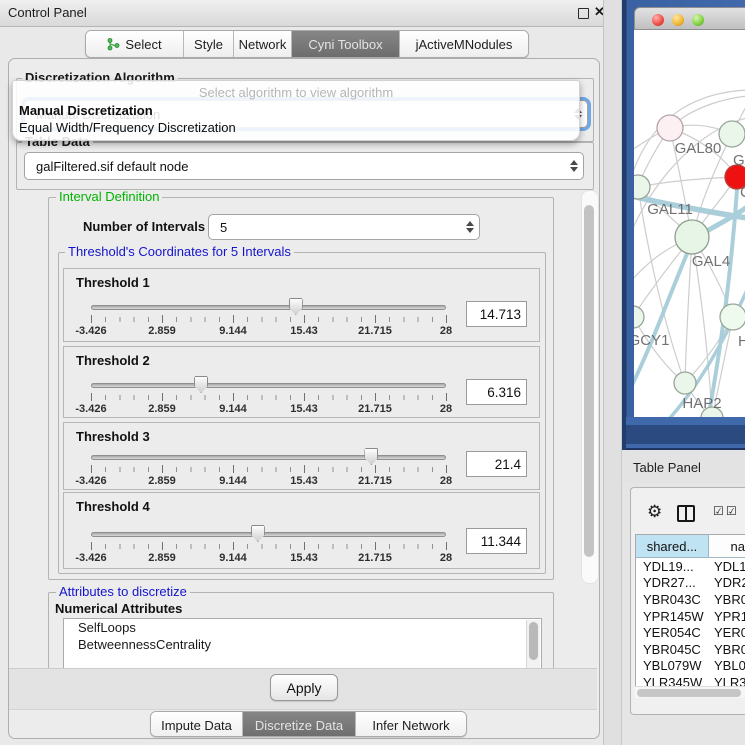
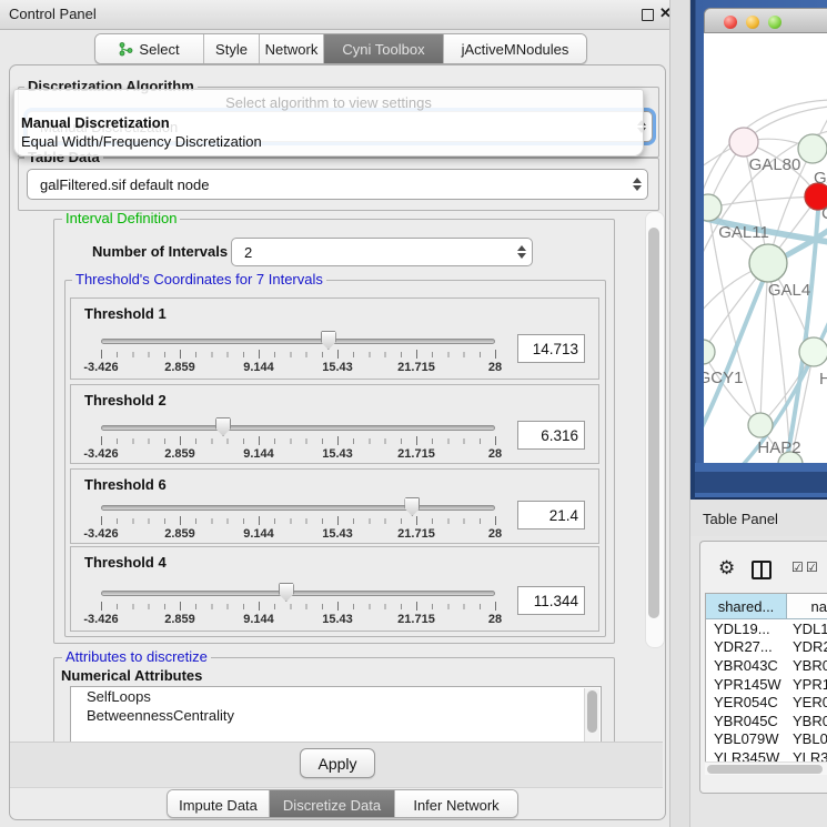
  Control Panel
  ✕
  Select
  Style
  Network
  Cyni Toolbox
  jActiveMNodules
  Discretization Algorithm
  Manual Discretization
- Select algorithm to view algorithm
+ Select algorithm to view settings
  Manual Discretization
  Equal Width/Frequency Discretization
  Table Data
  galFiltered.sif default node
  Interval Definition
  Number of Intervals
- 5
+ 2
- Threshold's Coordinates for 5 Intervals
+ Threshold's Coordinates for 7 Intervals
  Threshold 1
  -3.426
  2.859
  9.144
  15.43
  21.715
  28
  14.713
  Threshold 2
  -3.426
  2.859
  9.144
  15.43
  21.715
  28
  6.316
- Threshold 3
+ Threshold 6
  -3.426
  2.859
  9.144
  15.43
  21.715
  28
  21.4
  Threshold 4
  -3.426
  2.859
  9.144
  15.43
  21.715
  28
  11.344
  Attributes to discretize
  Numerical Attributes
  SelfLoops
  BetweennessCentrality
  Apply
  Impute Data
  Discretize Data
  Infer Network
  GAL80
  GAL11
  GAL4
  GCY1
  H
  HAP2
  Table Panel
  ⚙
  ☑
  ☑
  shared...
  na
  YDL19...
  YDL1
  YDR27...
  YDR
  YBR043C
  YBR0
  YPR145W
  YPR1
  YER054C
  YER0
  YBR045C
  YBR0
  YBL079W
  YBL0
  YLR345W
  YLR3
